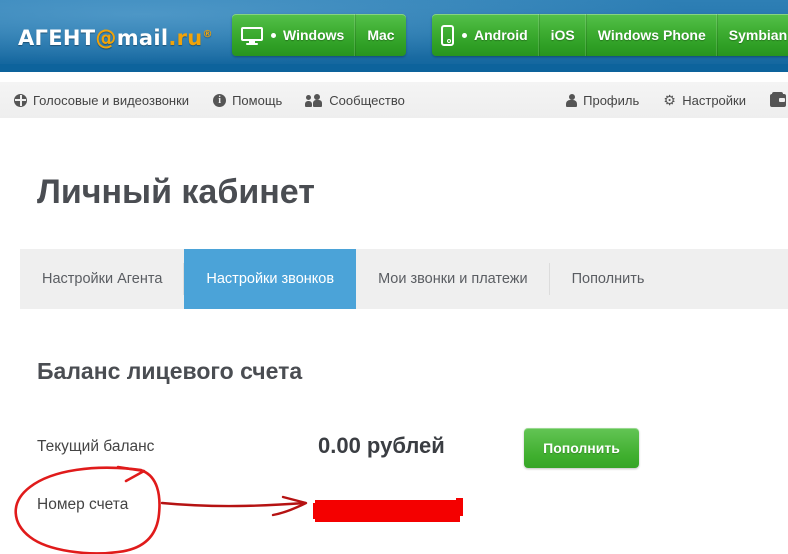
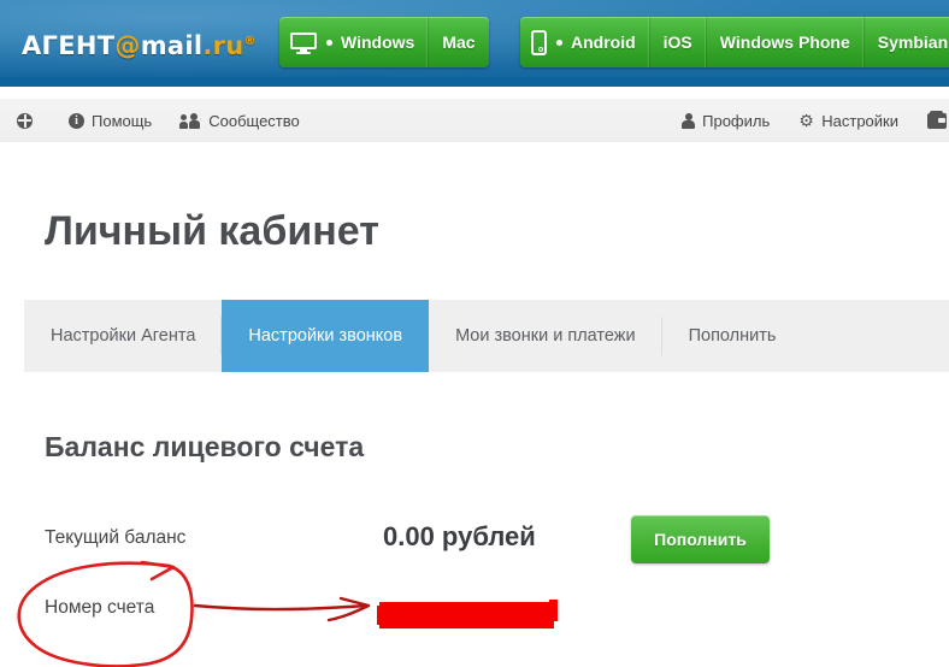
  АГЕНТ@mail.ru®
  Windows
  Mac
  Android
  iOS
  Windows Phone
  Symbian
- Голосовые и видеозвонки
  i
  Помощь
  Сообщество
  Профиль
  ⚙
  Настройки
  Личный кабинет
  Настройки Агента
  Настройки звонков
  Мои звонки и платежи
  Пополнить
  Баланс лицевого счета
  Текущий баланс
  0.00 рублей
  Пополнить
  Номер счета
